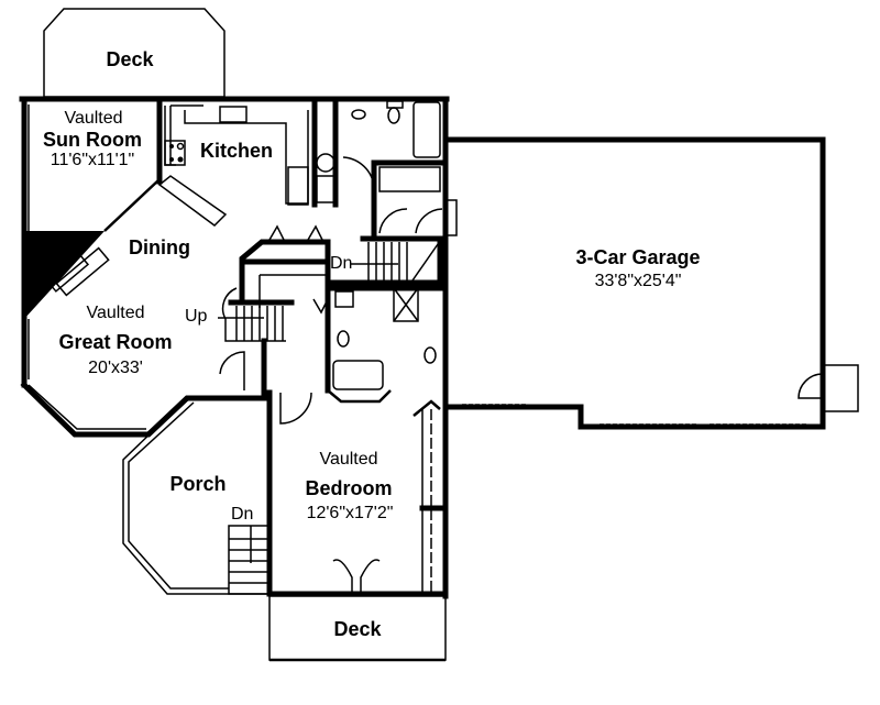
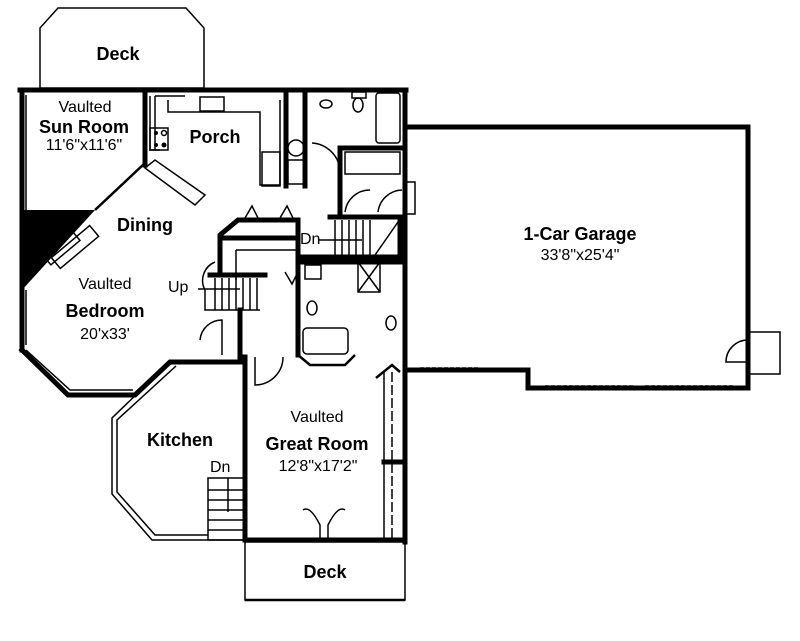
  Deck
  Vaulted
  Sun Room
- 11'6"x11'1"
+ 11'6"x11'6"
- Kitchen
+ Porch
  Dining
  Vaulted
- Great Room
+ Bedroom
  20'x33'
- 3-Car Garage
+ 1-Car Garage
  33'8"x25'4"
- Porch
+ Kitchen
  Vaulted
- Bedroom
+ Great Room
- 12'6"x17'2"
+ 12'8"x17'2"
  Deck
  Up
  Dn
  Dn
